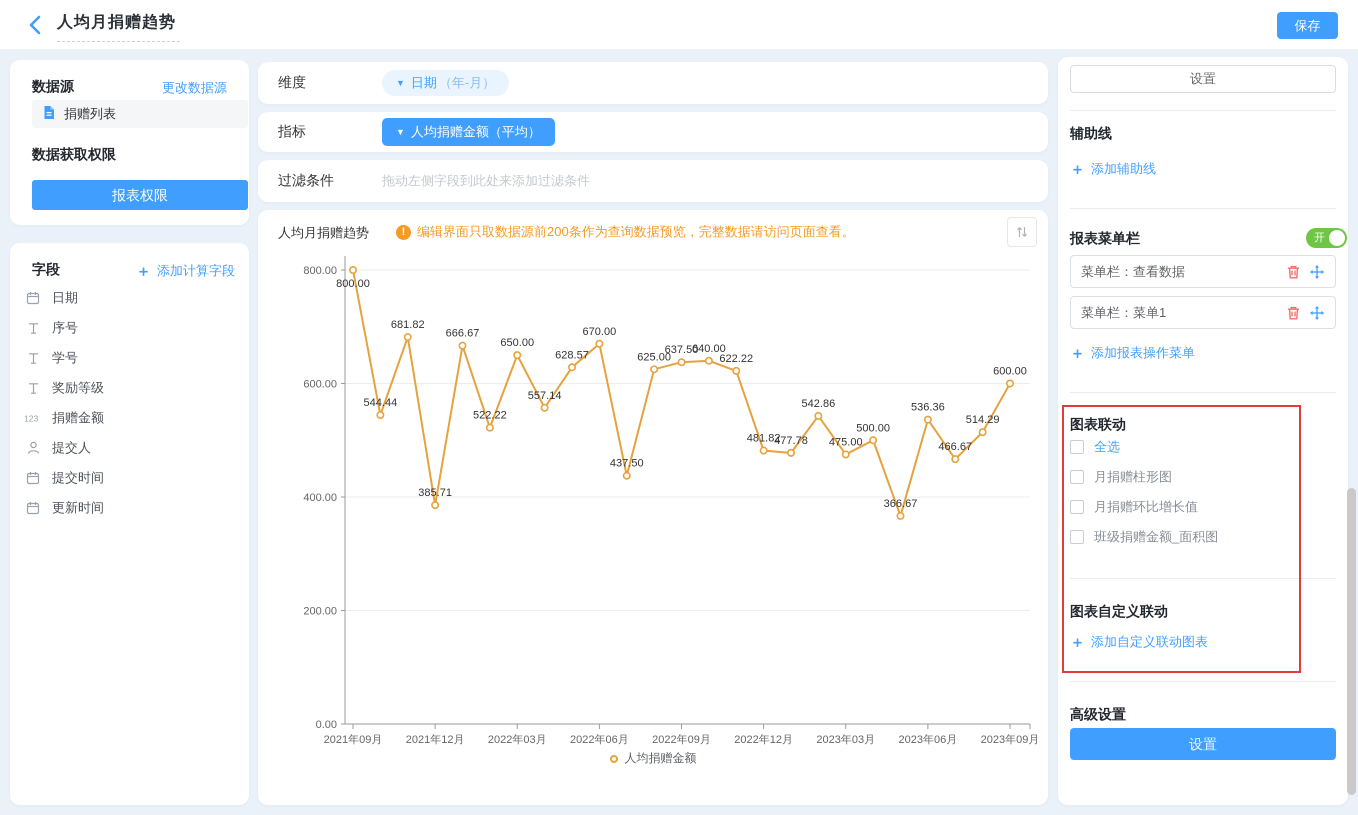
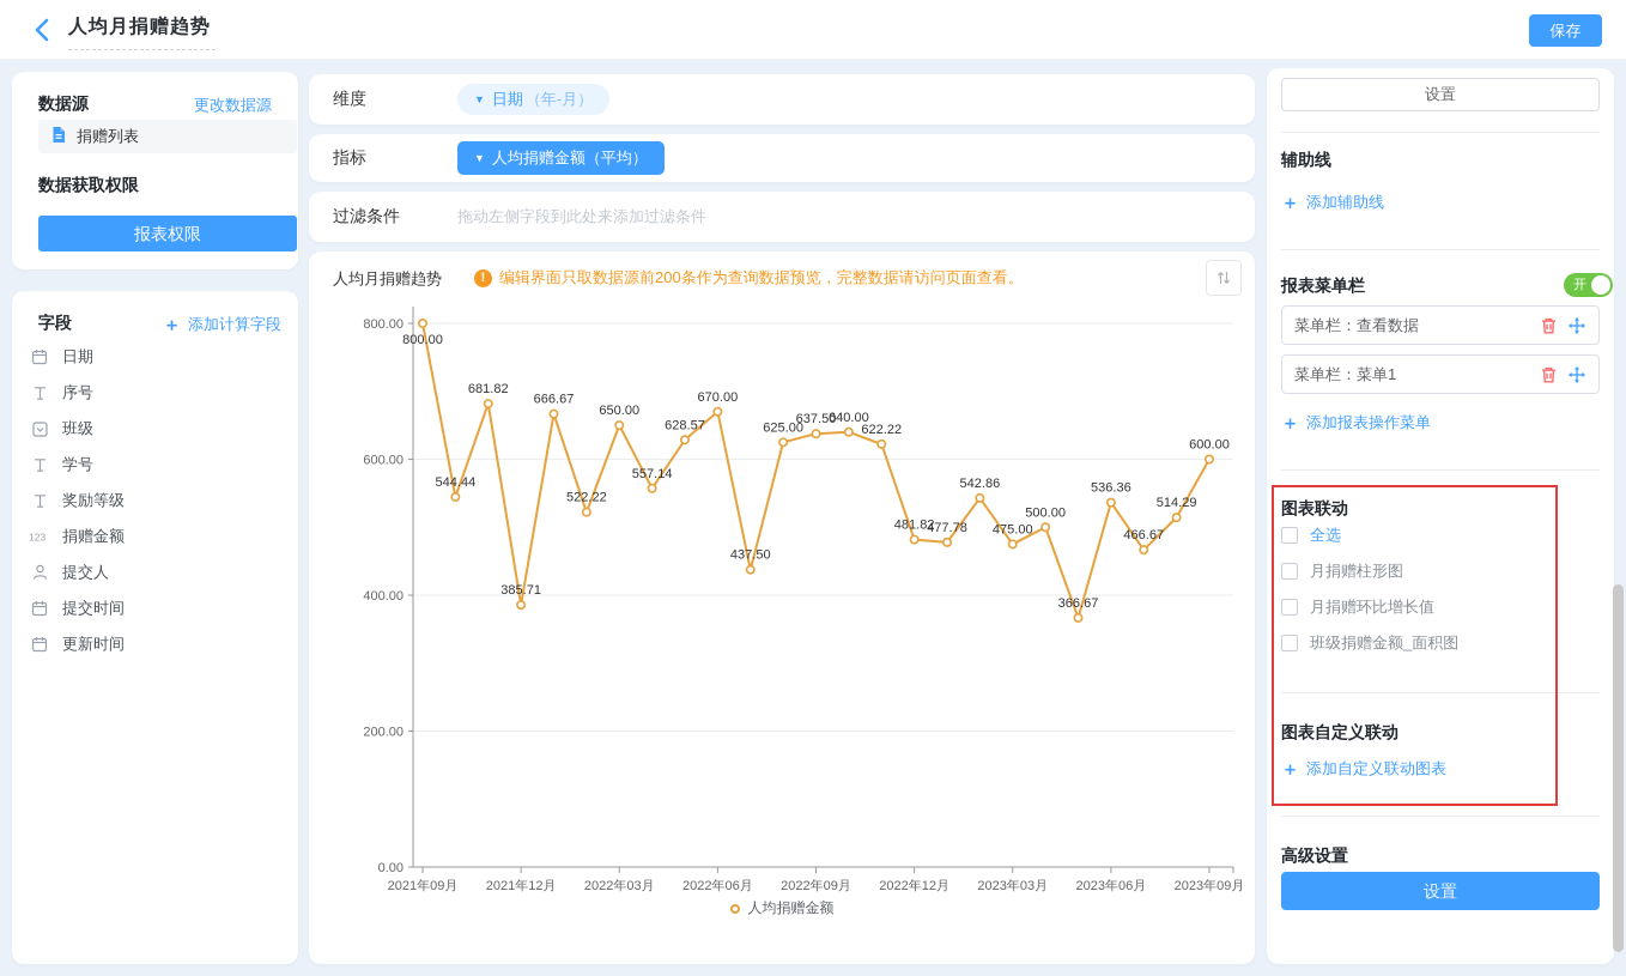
  人均月捐赠趋势
  保存
  数据源
  更改数据源
  捐赠列表
  数据获取权限
  报表权限
  字段
  ＋
  添加计算字段
  日期
  序号
+ 班级
  学号
  奖励等级
  123
  捐赠金额
  提交人
  提交时间
  更新时间
  维度
  ▼
  日期
  （年-月）
  指标
  ▼
  人均捐赠金额（平均）
  过滤条件
  拖动左侧字段到此处来添加过滤条件
  人均月捐赠趋势
  !
  编辑界面只取数据源前200条作为查询数据预览，完整数据请访问页面查看。
  0.00
  200.00
  400.00
  600.00
  800.00
  2021年09月
  2021年12月
  2022年03月
  2022年06月
  2022年09月
  2022年12月
  2023年03月
  2023年06月
  2023年09月
  800.00
  544.44
  681.82
  385.71
  666.67
  522.22
  650.00
  557.14
  628.57
  670.00
  437.50
  625.00
  637.50
  640.00
  622.22
  481.82
  477.78
  542.86
  475.00
  500.00
  366.67
  536.36
  466.67
  514.29
  600.00
  人均捐赠金额
  设置
  辅助线
  ＋
  添加辅助线
  报表菜单栏
  开
  菜单栏：查看数据
  菜单栏：菜单1
  ＋
  添加报表操作菜单
  图表联动
  全选
  月捐赠柱形图
  月捐赠环比增长值
  班级捐赠金额_面积图
  图表自定义联动
  ＋
  添加自定义联动图表
  高级设置
  设置
